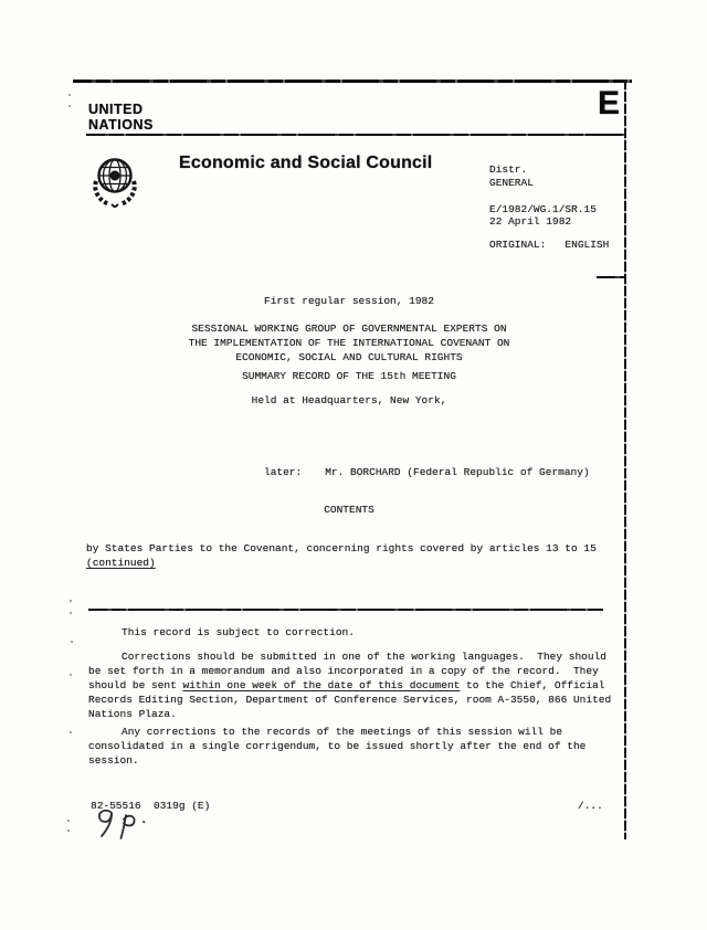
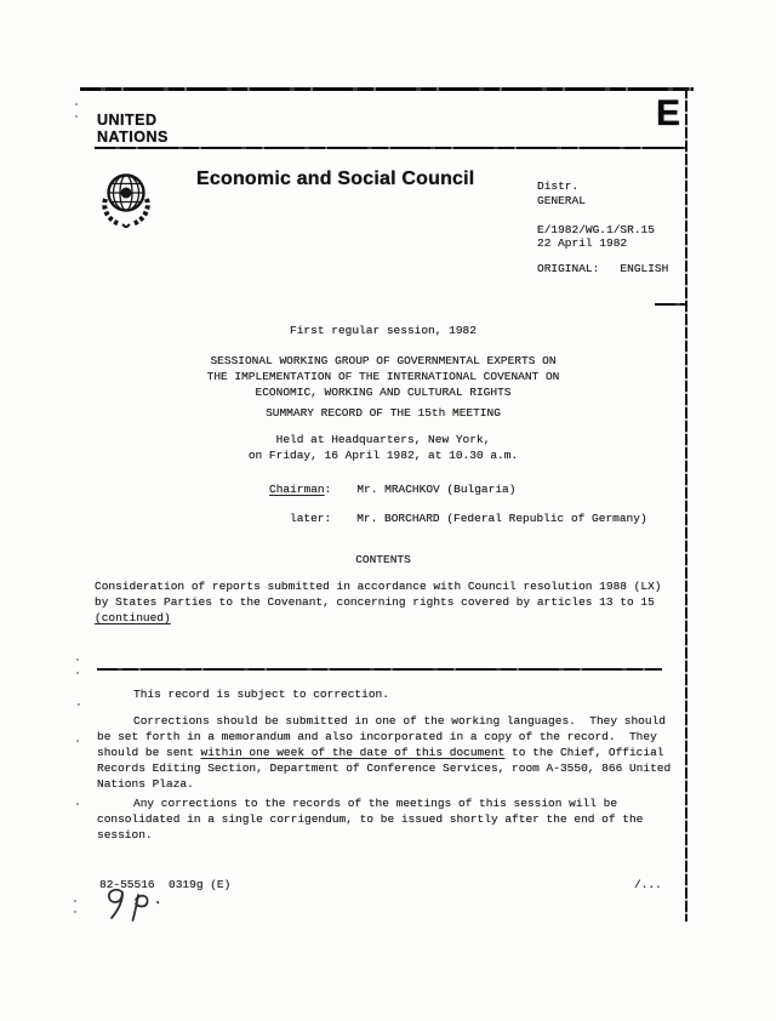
  UNITED
  NATIONS
  E
  Economic and Social Council
  Distr.
  GENERAL
  E/1982/WG.1/SR.15
  22 April 1982
  ORIGINAL: ENGLISH
  First regular session, 1982
  SESSIONAL WORKING GROUP OF GOVERNMENTAL EXPERTS ON
  THE IMPLEMENTATION OF THE INTERNATIONAL COVENANT ON
- ECONOMIC, SOCIAL AND CULTURAL RIGHTS
+ ECONOMIC, WORKING AND CULTURAL RIGHTS
  SUMMARY RECORD OF THE 15th MEETING
  Held at Headquarters, New York,
+ on Friday, 16 April 1982, at 10.30 a.m.
+ Chairman: Mr. MRACHKOV (Bulgaria)
  later: Mr. BORCHARD (Federal Republic of Germany)
  CONTENTS
+ Consideration of reports submitted in accordance with Council resolution 1988 (LX)
  by States Parties to the Covenant, concerning rights covered by articles 13 to 15
  (continued)
  This record is subject to correction.
  Corrections should be submitted in one of the working languages. They should
  be set forth in a memorandum and also incorporated in a copy of the record. They
  should be sent within one week of the date of this document to the Chief, Official
  Records Editing Section, Department of Conference Services, room A-3550, 866 United
  Nations Plaza.
  Any corrections to the records of the meetings of this session will be
  consolidated in a single corrigendum, to be issued shortly after the end of the
  session.
  82-55516 0319g (E)
  /...
